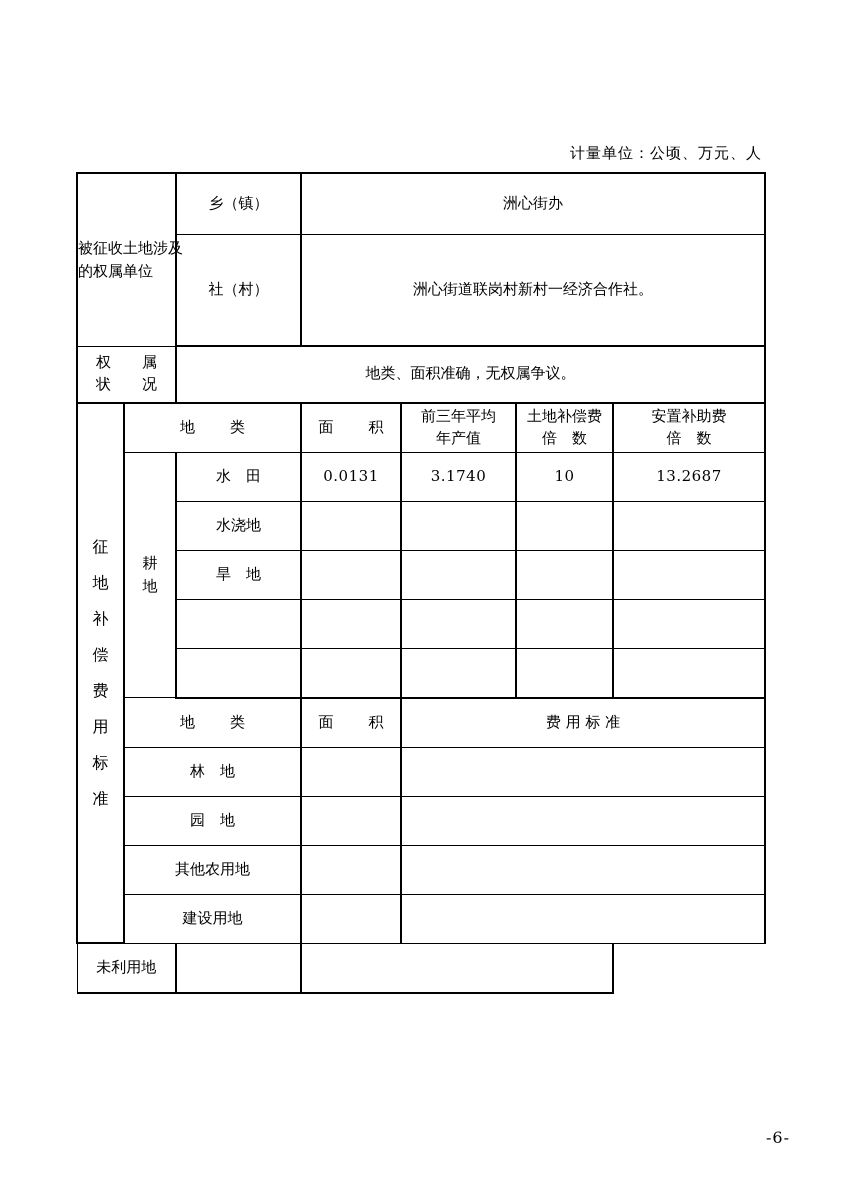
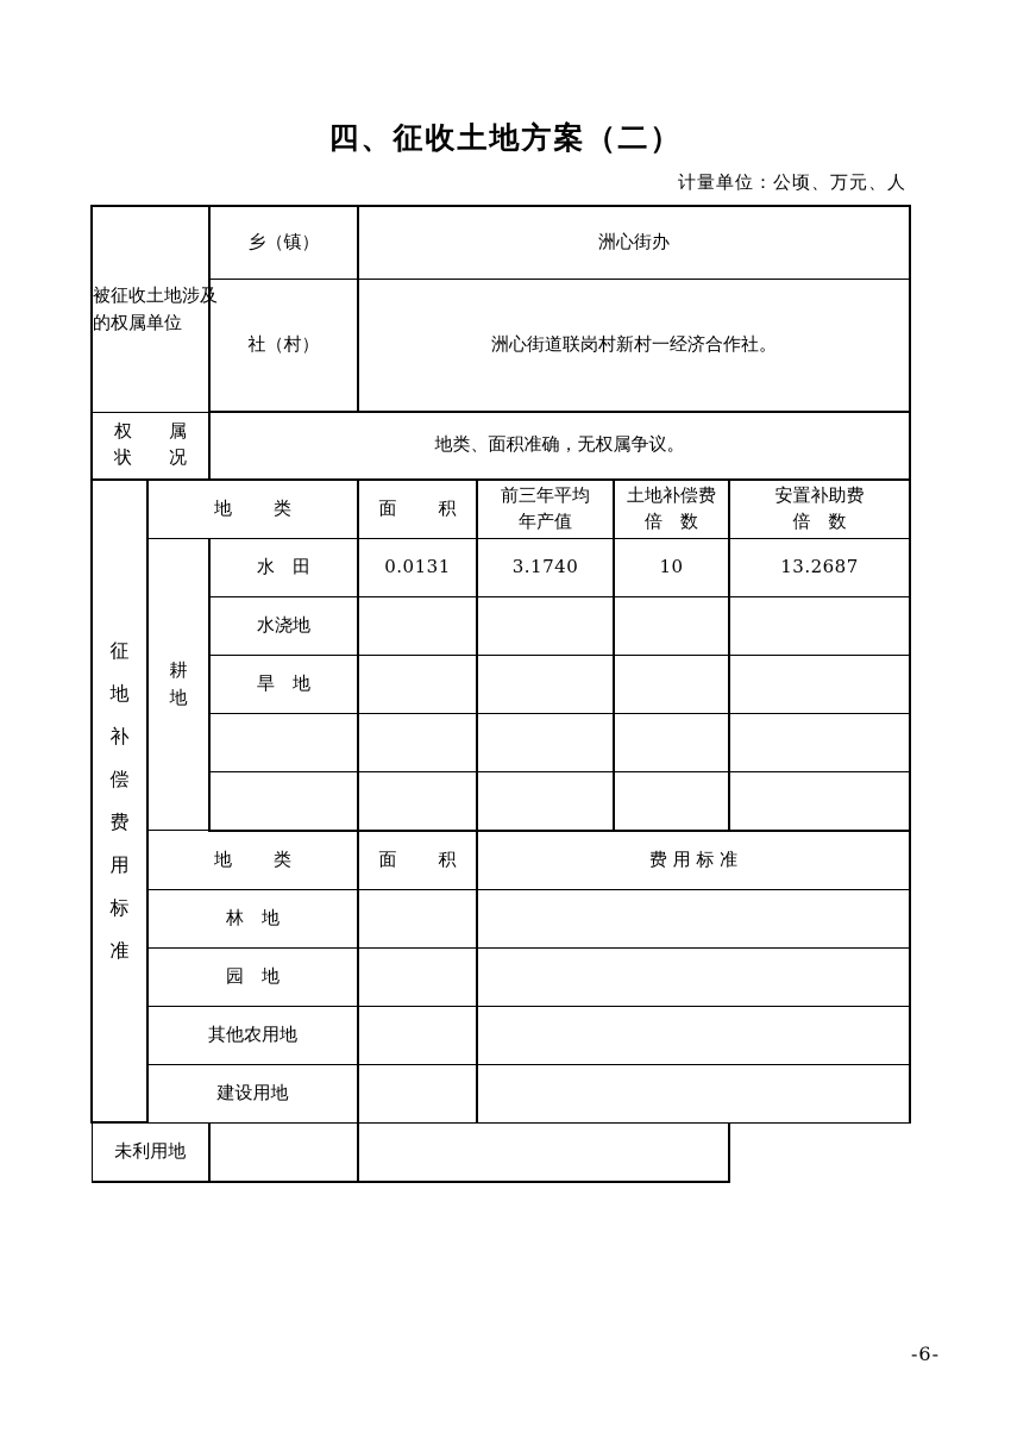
+ 四、征收土地方案（二）
  计量单位：公顷、万元、人
  被征收土地涉及的权属单位	乡（镇）	洲心街办
  社（村）	洲心街道联岗村新村一经济合作社。
  权 属 状 况	地类、面积准确，无权属争议。
  征地补偿费用标准	地 类	面 积	前三年平均 年产值	土地补偿费 倍 数	安置补助费 倍 数
  耕地	水 田	0.0131	3.1740	10	13.2687
  水浇地
  旱 地
  地 类	面 积	费 用 标 准
  林 地
  园 地
  其他农用地
  建设用地
  未利用地
  -6-
